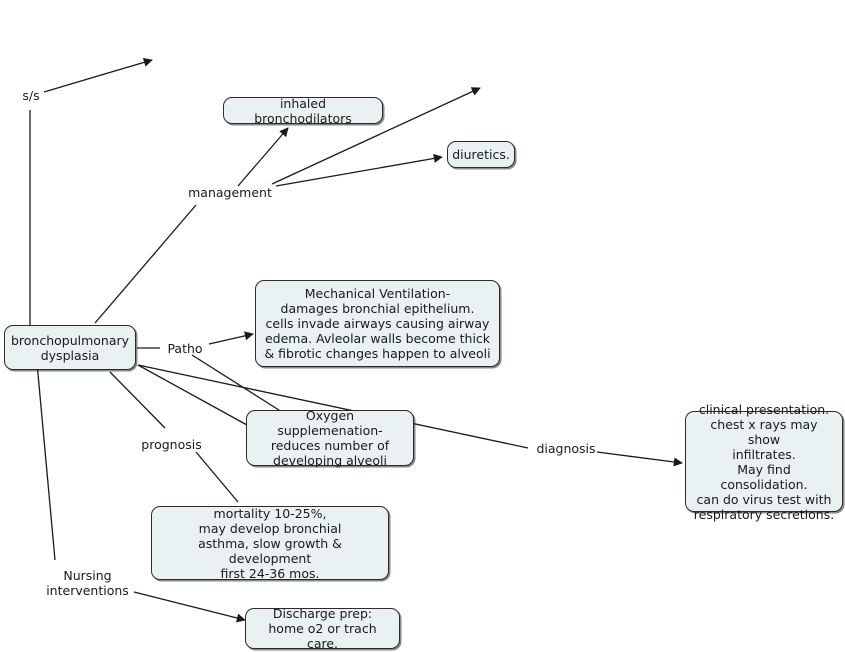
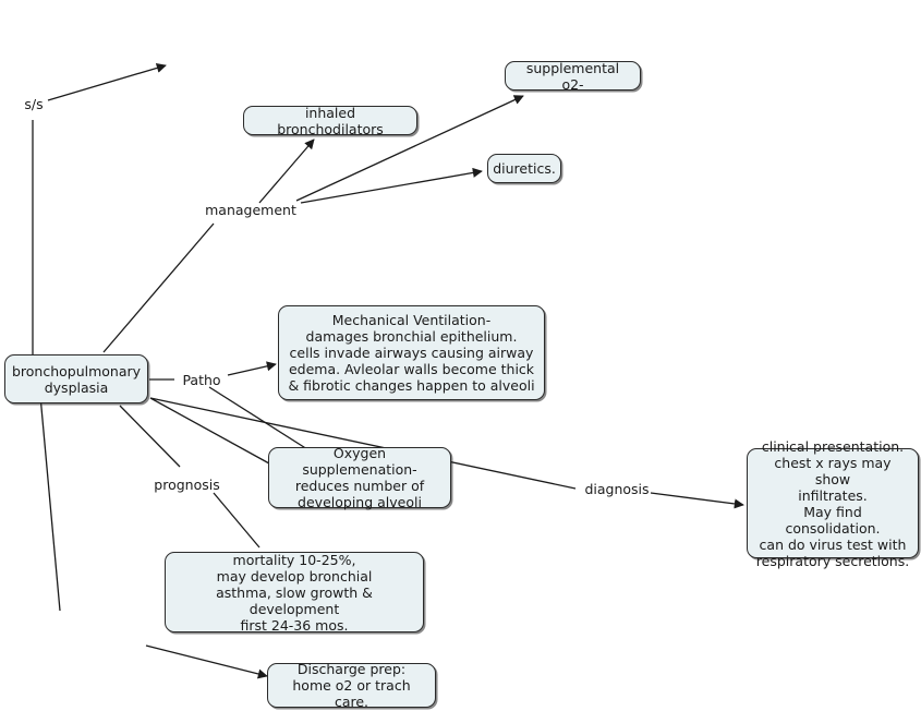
  bronchopulmonary
  dysplasia
  inhaled bronchodilators
+ supplemental o2-
  diuretics.
  Mechanical Ventilation-
  damages bronchial epithelium.
  cells invade airways causing airway
  edema. Avleolar walls become thick
  & fibrotic changes happen to alveoli
  Oxygen supplemenation-
  reduces number of
  developing alveoli
  clinical presentation.
  chest x rays may show
  infiltrates.
  May find consolidation.
  can do virus test with
  respiratory secretions.
  mortality 10-25%,
  may develop bronchial
  asthma, slow growth & development
  first 24-36 mos.
  Discharge prep:
  home o2 or trach care.
  s/s
  management
  Patho
  prognosis
  diagnosis
- Nursing
- interventions
